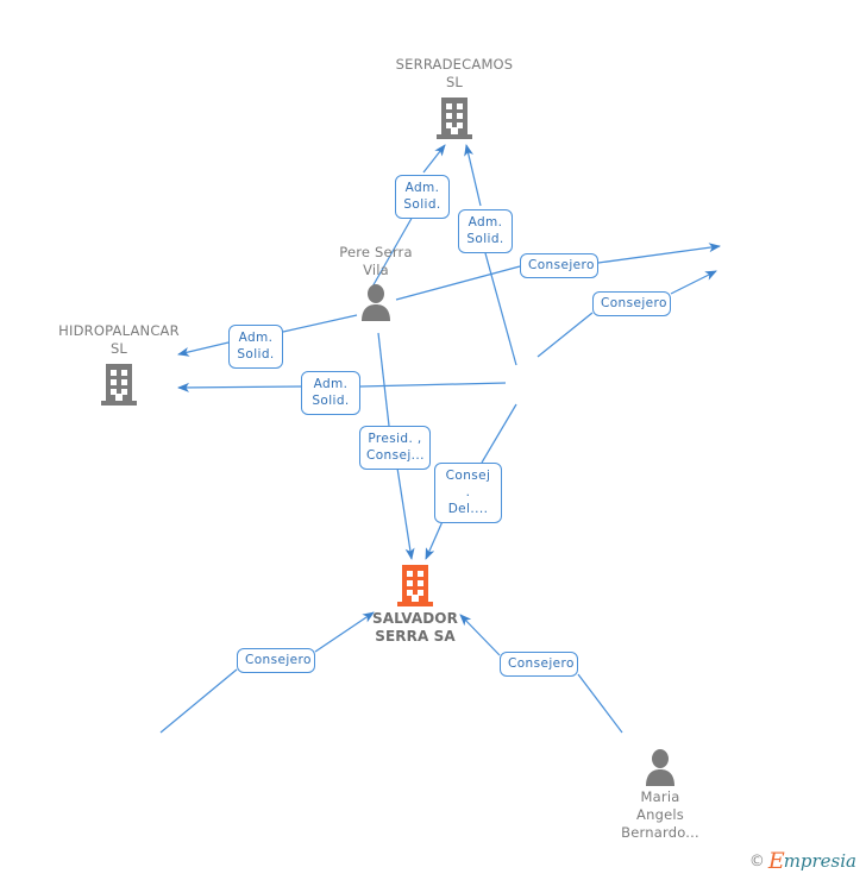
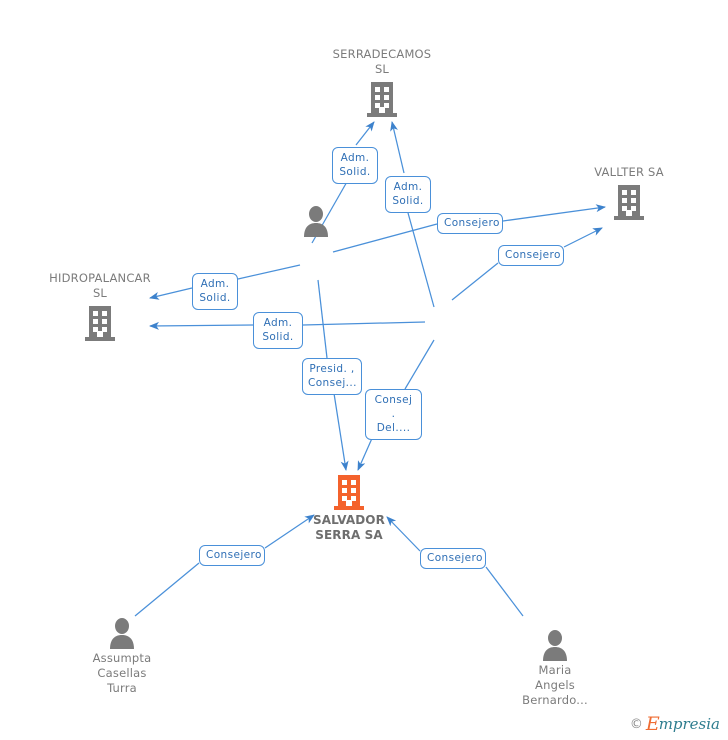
  SERRADECAMOS
  SL
+ VALLTER SA
  HIDROPALANCAR
  SL
- Pere Serra
- Vila
  SALVADOR
  SERRA SA
+ Assumpta
+ Casellas
+ Turra
  Maria
  Angels
  Bernardo...
  Adm.
  Solid.
  Adm.
  Solid.
  Consejero
  Consejero
  Adm.
  Solid.
  Adm.
  Solid.
  Presid. ,
  Consej...
  Consej .
  Del....
  Consejero
  Consejero
  ©
  E
  mpresia
